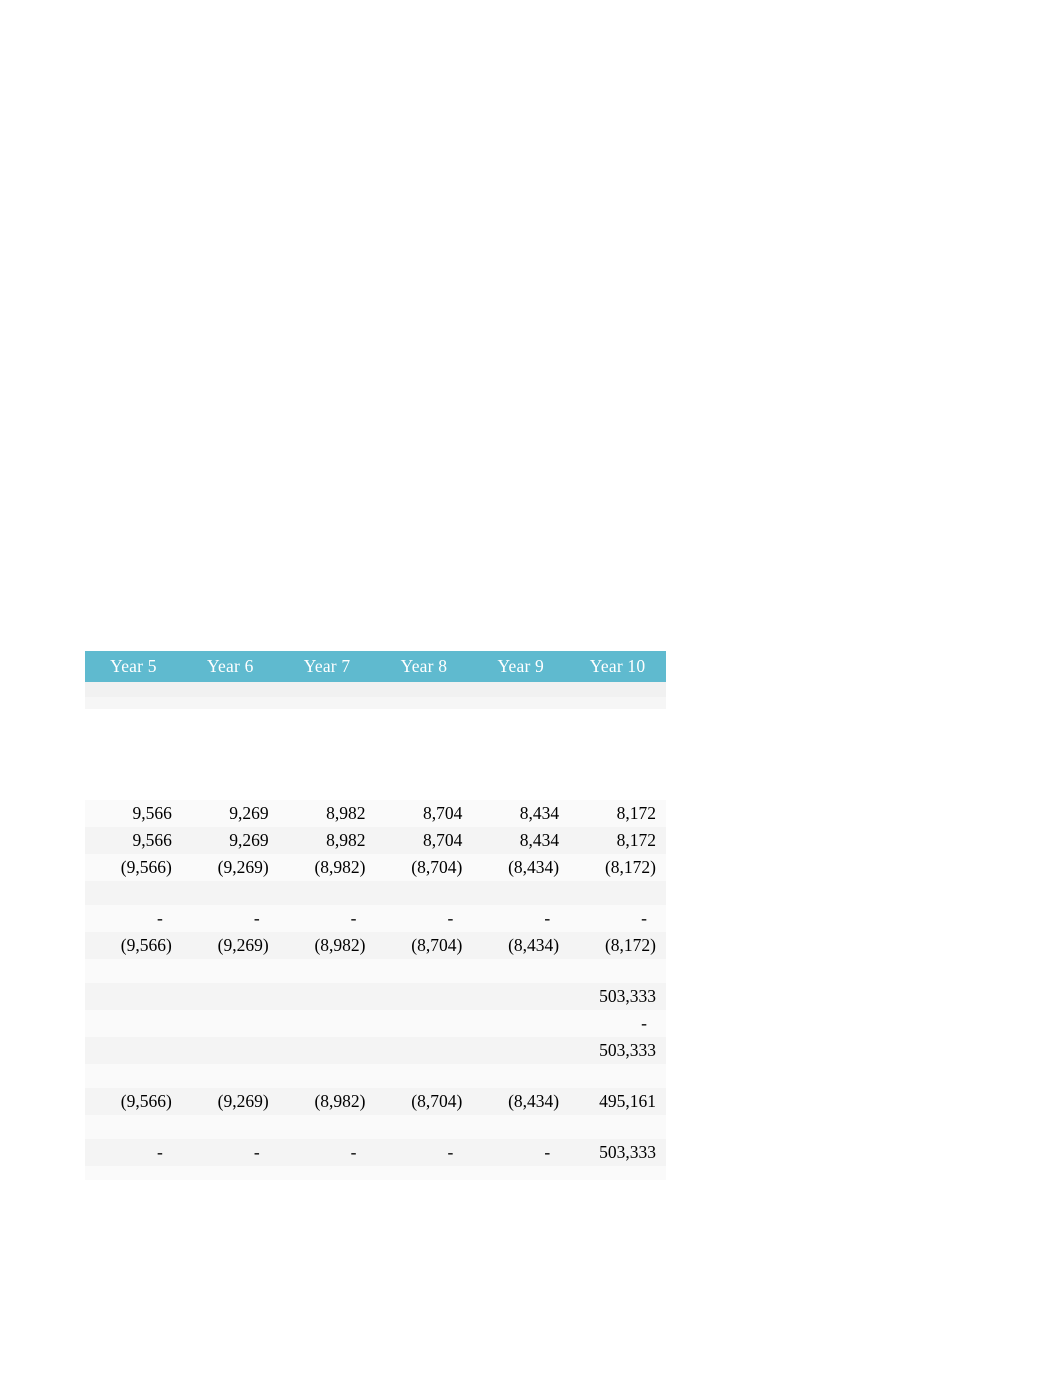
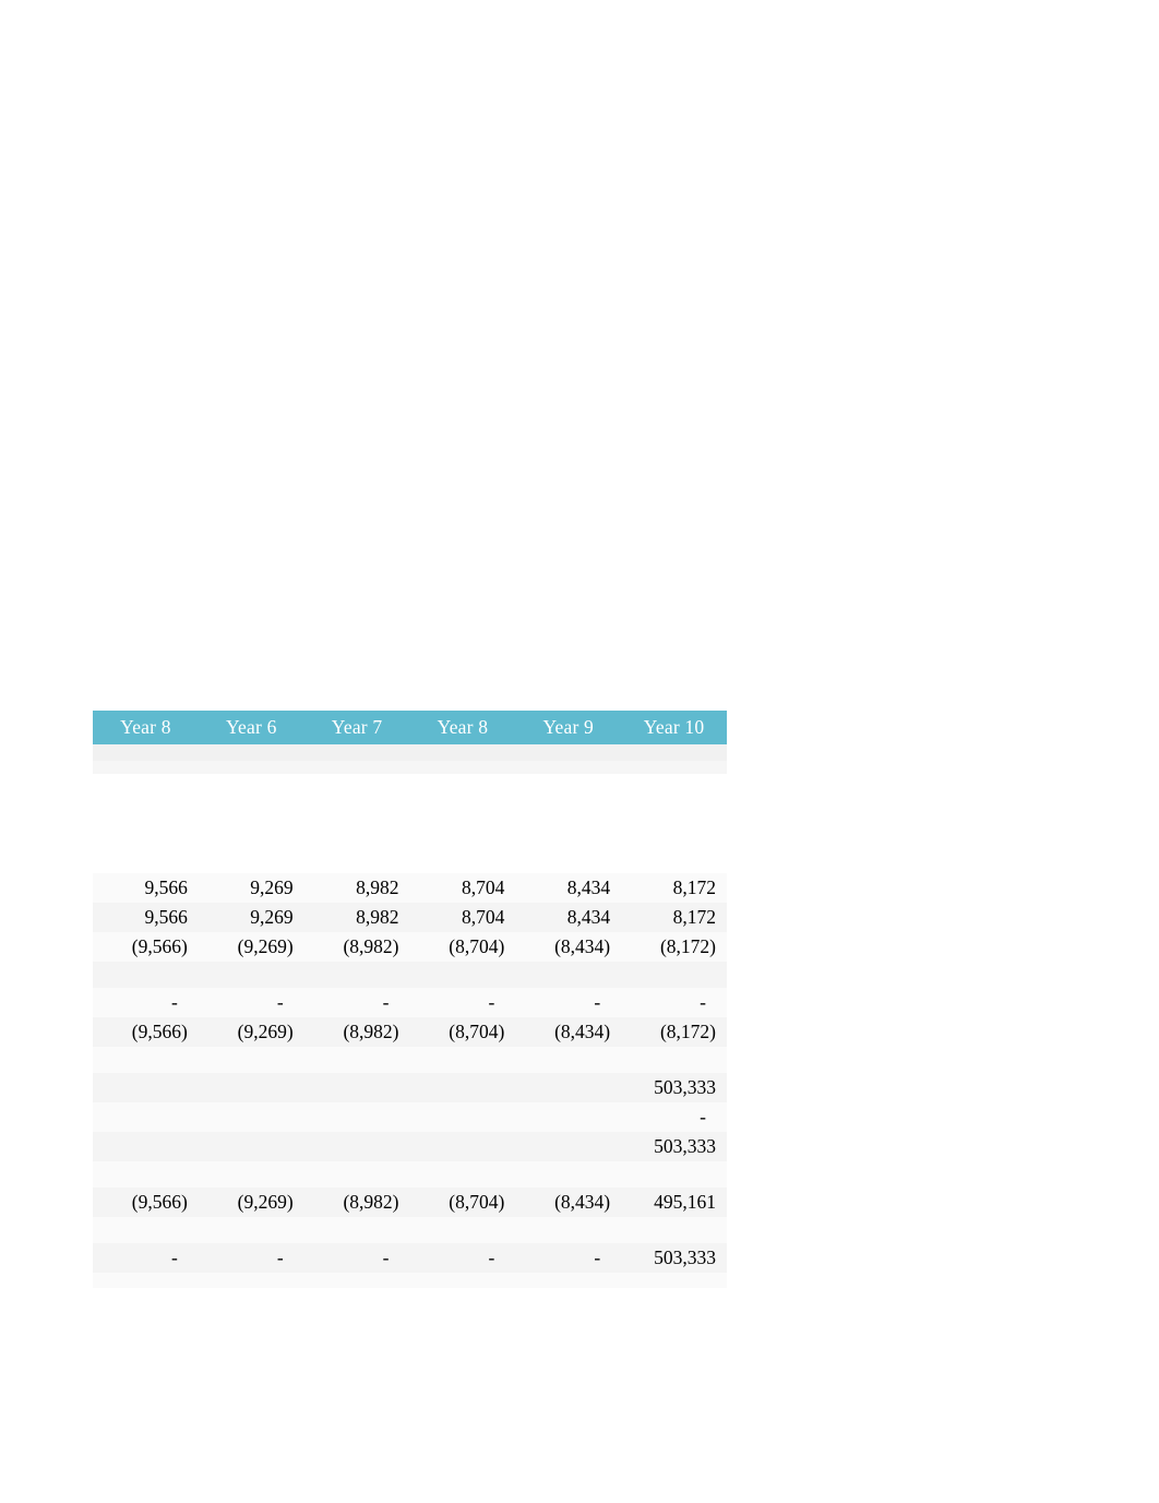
- Year 5	Year 6	Year 7	Year 8	Year 9	Year 10
+ Year 8	Year 6	Year 7	Year 8	Year 9	Year 10
  9,566	9,269	8,982	8,704	8,434	8,172
  9,566	9,269	8,982	8,704	8,434	8,172
  (9,566)	(9,269)	(8,982)	(8,704)	(8,434)	(8,172)
  -	-	-	-	-	-
  (9,566)	(9,269)	(8,982)	(8,704)	(8,434)	(8,172)
  					503,333
  					-
  					503,333
  (9,566)	(9,269)	(8,982)	(8,704)	(8,434)	495,161
  -	-	-	-	-	503,333
